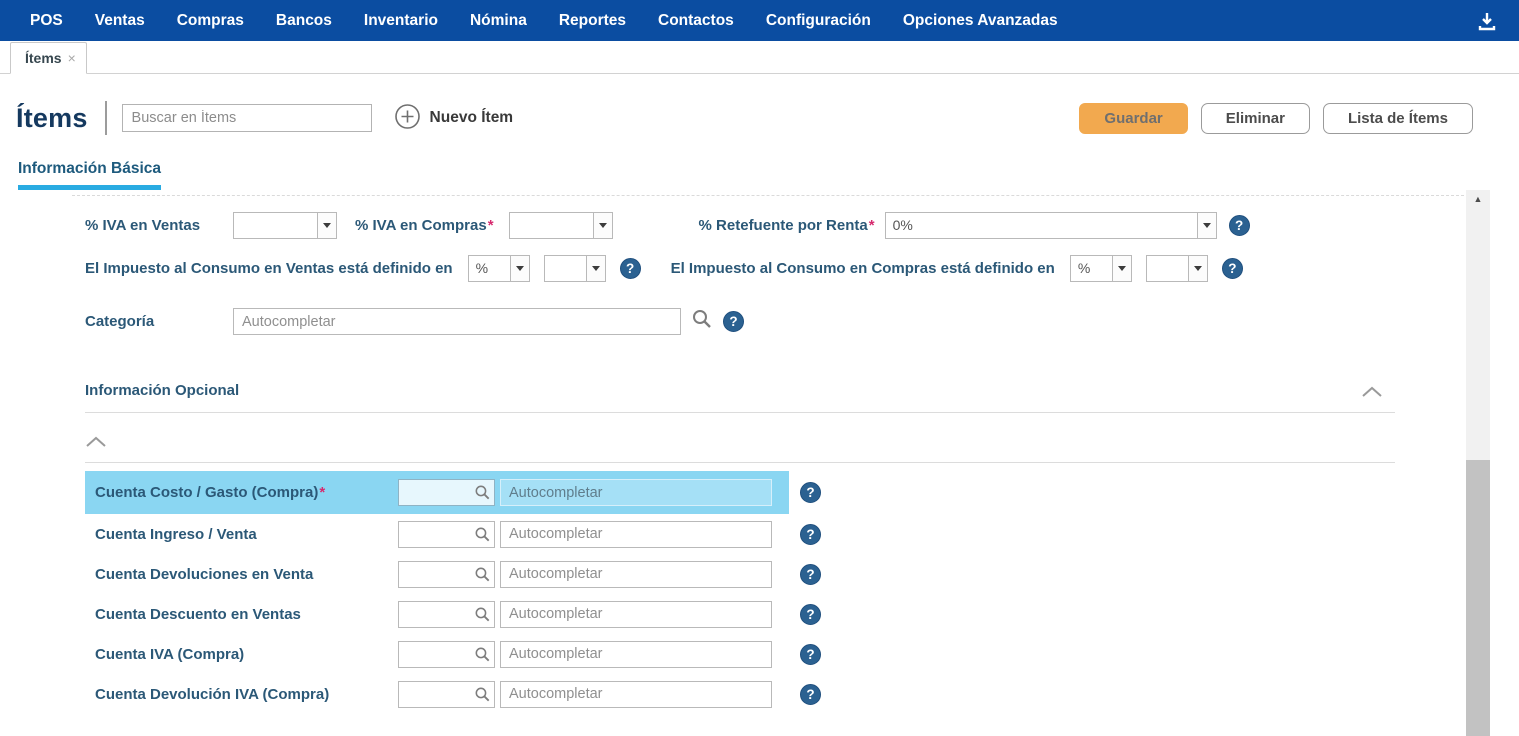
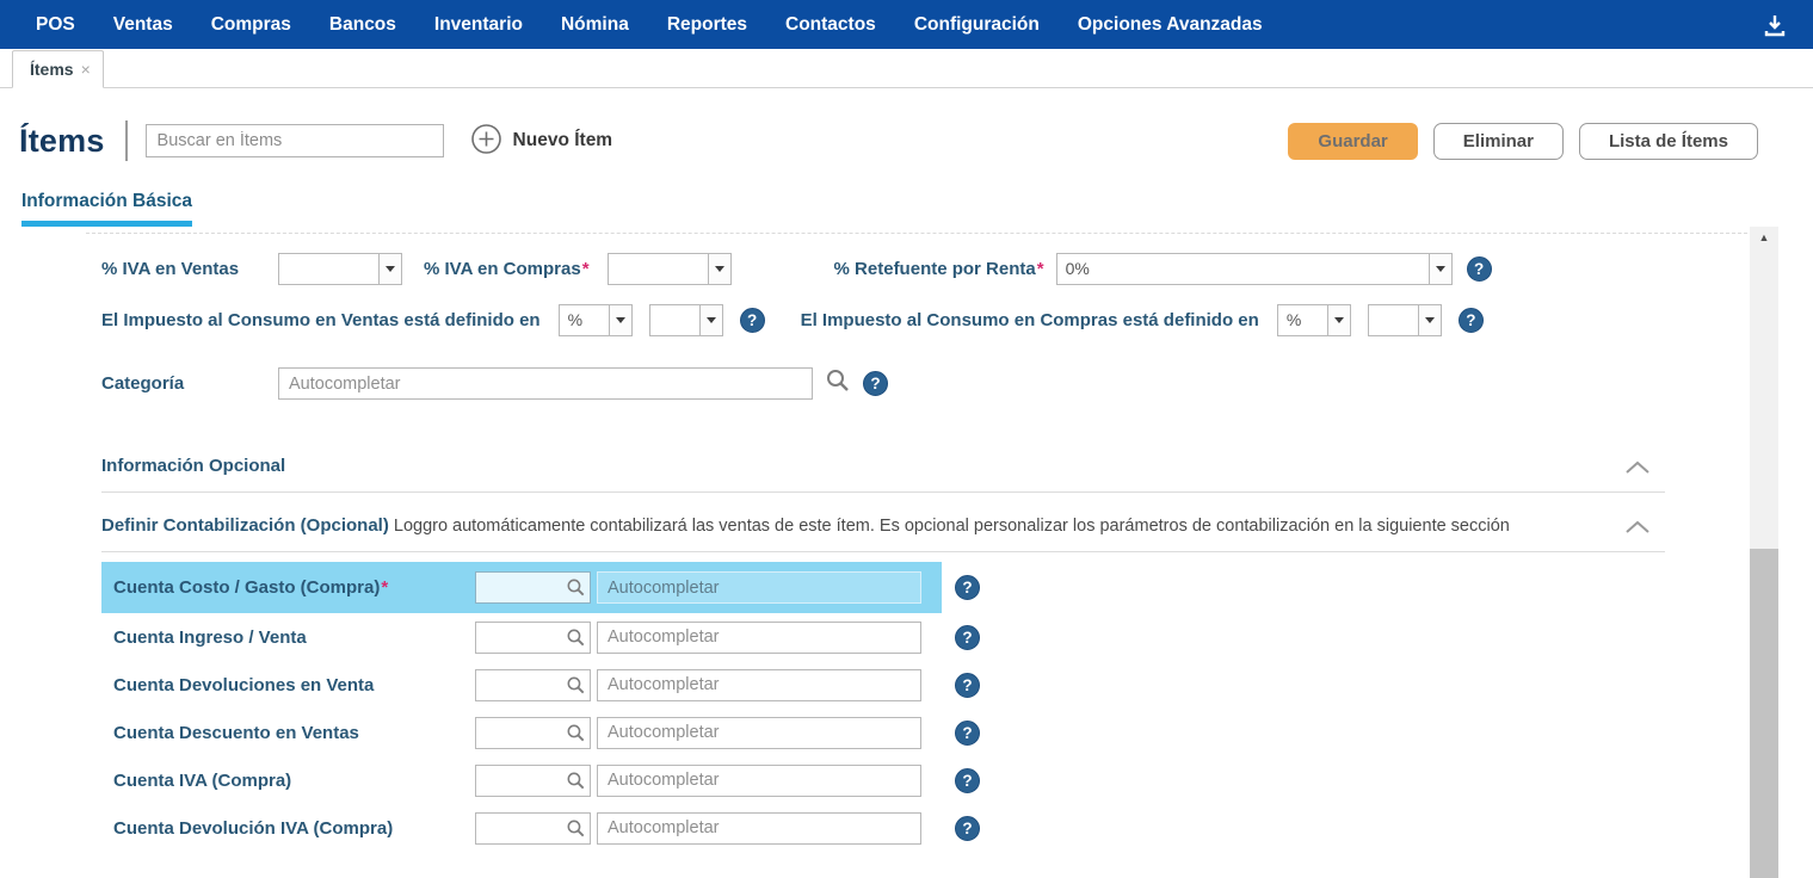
  POS
  Ventas
  Compras
  Bancos
  Inventario
  Nómina
  Reportes
  Contactos
  Configuración
  Opciones Avanzadas
  Ítems
  ×
  Ítems
  Buscar en Ítems
  Nuevo Ítem
  Guardar
  Eliminar
  Lista de Ítems
  Información Básica
  % IVA en Ventas
  % IVA en Compras*
  % Retefuente por Renta*
  0%
  ?
  El Impuesto al Consumo en Ventas está definido en
  %
  ?
  El Impuesto al Consumo en Compras está definido en
  %
  ?
  Categoría
  Autocompletar
  ?
  Información Opcional
+ Definir Contabilización (Opcional) Loggro automáticamente contabilizará las ventas de este ítem. Es opcional personalizar los parámetros de contabilización en la siguiente sección
  Cuenta Costo / Gasto (Compra)*
  Autocompletar
  ?
  Cuenta Ingreso / Venta
  Autocompletar
  ?
  Cuenta Devoluciones en Venta
  Autocompletar
  ?
  Cuenta Descuento en Ventas
  Autocompletar
  ?
  Cuenta IVA (Compra)
  Autocompletar
  ?
  Cuenta Devolución IVA (Compra)
  Autocompletar
  ?
  ▲
